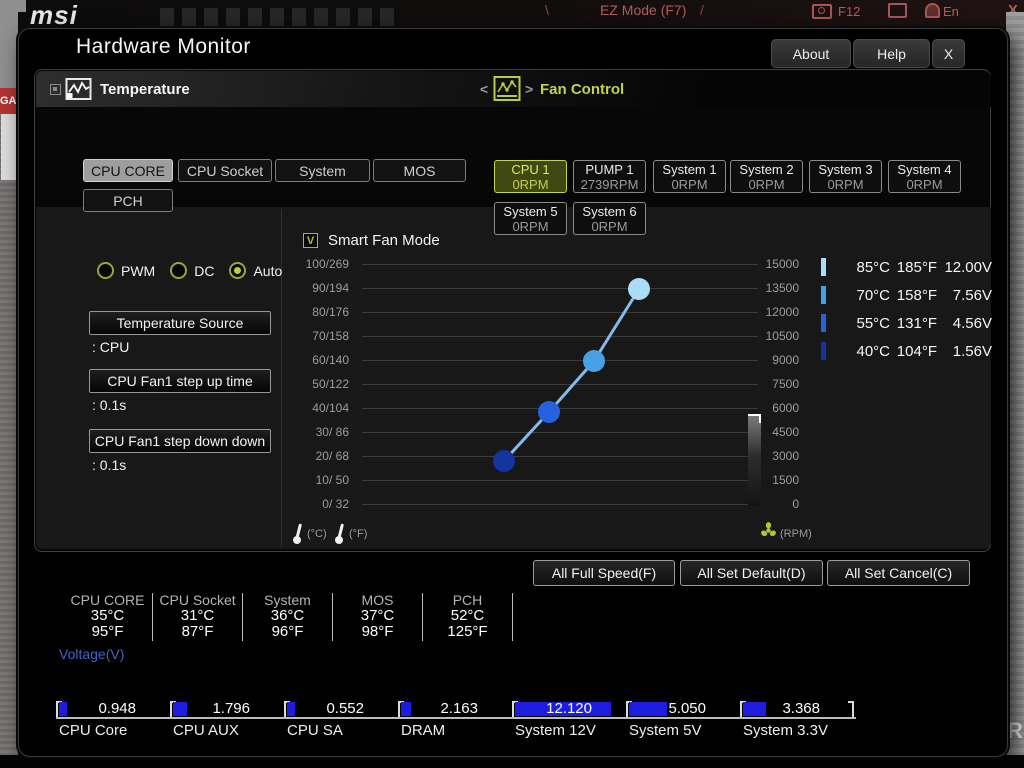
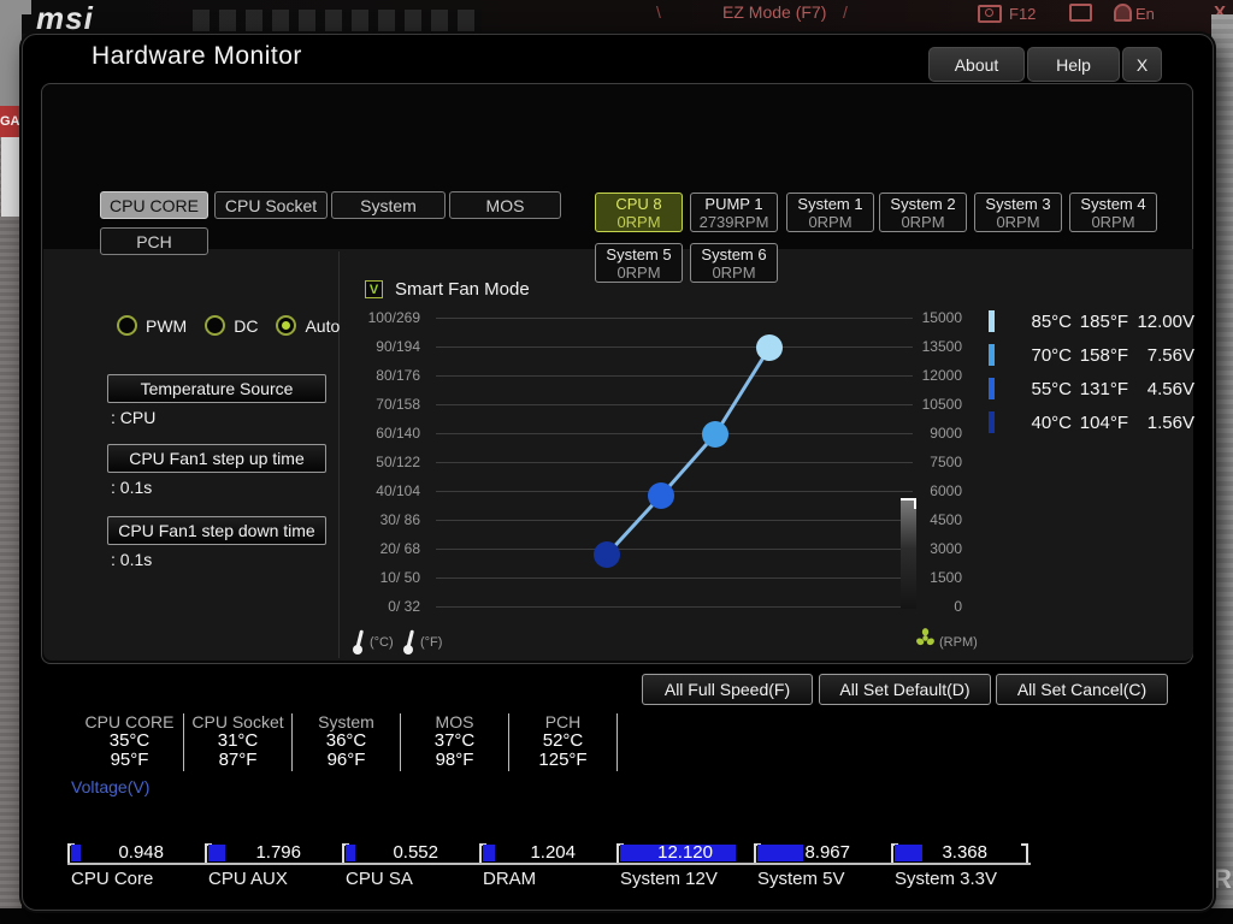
  msi
  \
  EZ Mode (F7)
  /
  F12
  En
  X
  GA
  R
  Hardware Monitor
  About
  Help
  X
- Temperature
- <
- >
- Fan Control
  CPU CORE
  CPU Socket
  System
  MOS
  PCH
- CPU 1
+ CPU 8
  0RPM
  PUMP 1
  2739RPM
  System 1
  0RPM
  System 2
  0RPM
  System 3
  0RPM
  System 4
  0RPM
  System 5
  0RPM
  System 6
  0RPM
  PWM
  DC
  Auto
  Temperature Source
  : CPU
  CPU Fan1 step up time
  : 0.1s
- CPU Fan1 step down down
+ CPU Fan1 step down time
  : 0.1s
  V
  Smart Fan Mode
  100/269
  15000
  90/194
  13500
  80/176
  12000
  70/158
  10500
  60/140
  9000
  50/122
  7500
  40/104
  6000
  30/ 86
  4500
  20/ 68
  3000
  10/ 50
  1500
  0/ 32
  0
  (°C)
  (°F)
  (RPM)
  85°C
  185°F
  12.00V
  70°C
  158°F
  7.56V
  55°C
  131°F
  4.56V
  40°C
  104°F
  1.56V
  All Full Speed(F)
  All Set Default(D)
  All Set Cancel(C)
  CPU CORE
  35°C
  95°F
  CPU Socket
  31°C
  87°F
  System
  36°C
  96°F
  MOS
  37°C
  98°F
  PCH
  52°C
  125°F
  Voltage(V)
  0.948
  CPU Core
  1.796
  CPU AUX
  0.552
  CPU SA
- 2.163
+ 1.204
  DRAM
  12.120
  System 12V
- 5.050
+ 8.967
  System 5V
  3.368
  System 3.3V
